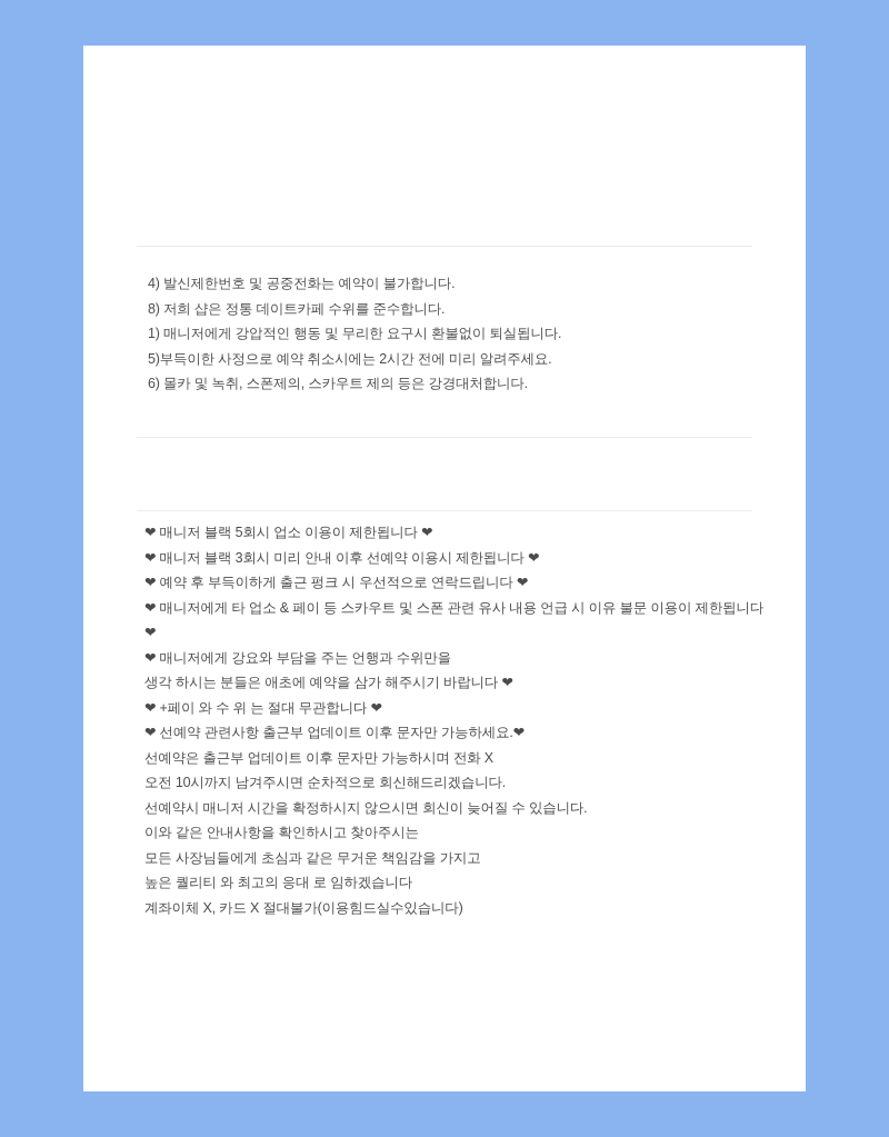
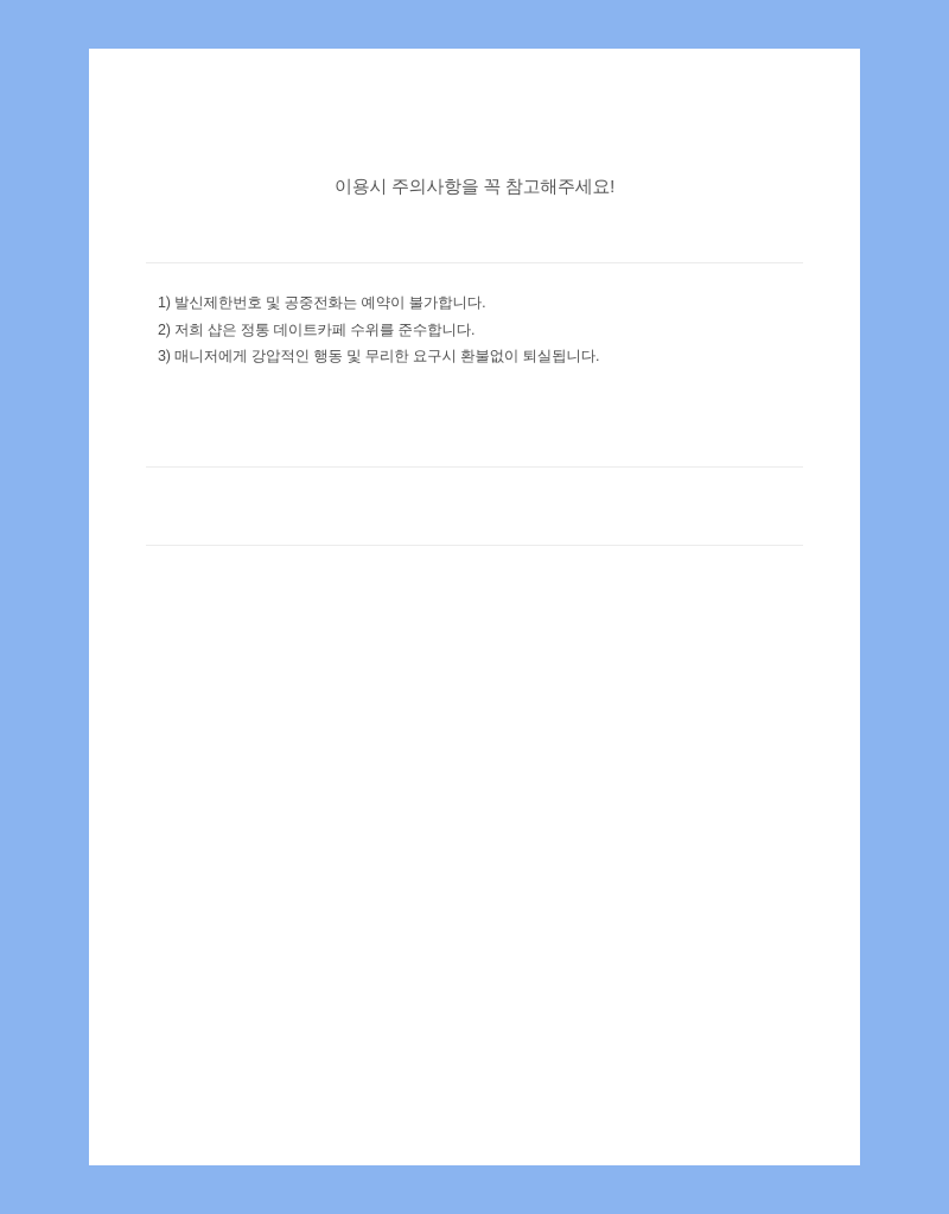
+ 이용시 주의사항을 꼭 참고해주세요!
- 4) 발신제한번호 및 공중전화는 예약이 불가합니다.
+ 1) 발신제한번호 및 공중전화는 예약이 불가합니다.
- 8) 저희 샵은 정통 데이트카페 수위를 준수합니다.
+ 2) 저희 샵은 정통 데이트카페 수위를 준수합니다.
- 1) 매니저에게 강압적인 행동 및 무리한 요구시 환불없이 퇴실됩니다.
+ 3) 매니저에게 강압적인 행동 및 무리한 요구시 환불없이 퇴실됩니다.
- 5)부득이한 사정으로 예약 취소시에는 2시간 전에 미리 알려주세요.
- 6) 몰카 및 녹취, 스폰제의, 스카우트 제의 등은 강경대처합니다.
- ❤ 매니저 블랙 5회시 업소 이용이 제한됩니다 ❤
- ❤ 매니저 블랙 3회시 미리 안내 이후 선예약 이용시 제한됩니다 ❤
- ❤ 예약 후 부득이하게 출근 펑크 시 우선적으로 연락드립니다 ❤
- ❤ 매니저에게 타 업소 & 페이 등 스카우트 및 스폰 관련 유사 내용 언급 시 이유 불문 이용이 제한됩니다 ❤
- ❤ 매니저에게 강요와 부담을 주는 언행과 수위만을
- 생각 하시는 분들은 애초에 예약을 삼가 해주시기 바랍니다 ❤
- ❤ +페이 와 수 위 는 절대 무관합니다 ❤
- ❤ 선예약 관련사항 출근부 업데이트 이후 문자만 가능하세요.❤
- 선예약은 출근부 업데이트 이후 문자만 가능하시며 전화 X
- 오전 10시까지 남겨주시면 순차적으로 회신해드리겠습니다.
- 선예약시 매니저 시간을 확정하시지 않으시면 회신이 늦어질 수 있습니다.
- 이와 같은 안내사항을 확인하시고 찾아주시는
- 모든 사장님들에게 초심과 같은 무거운 책임감을 가지고
- 높은 퀄리티 와 최고의 응대 로 임하겠습니다
- 계좌이체 X, 카드 X 절대불가(이용힘드실수있습니다)
